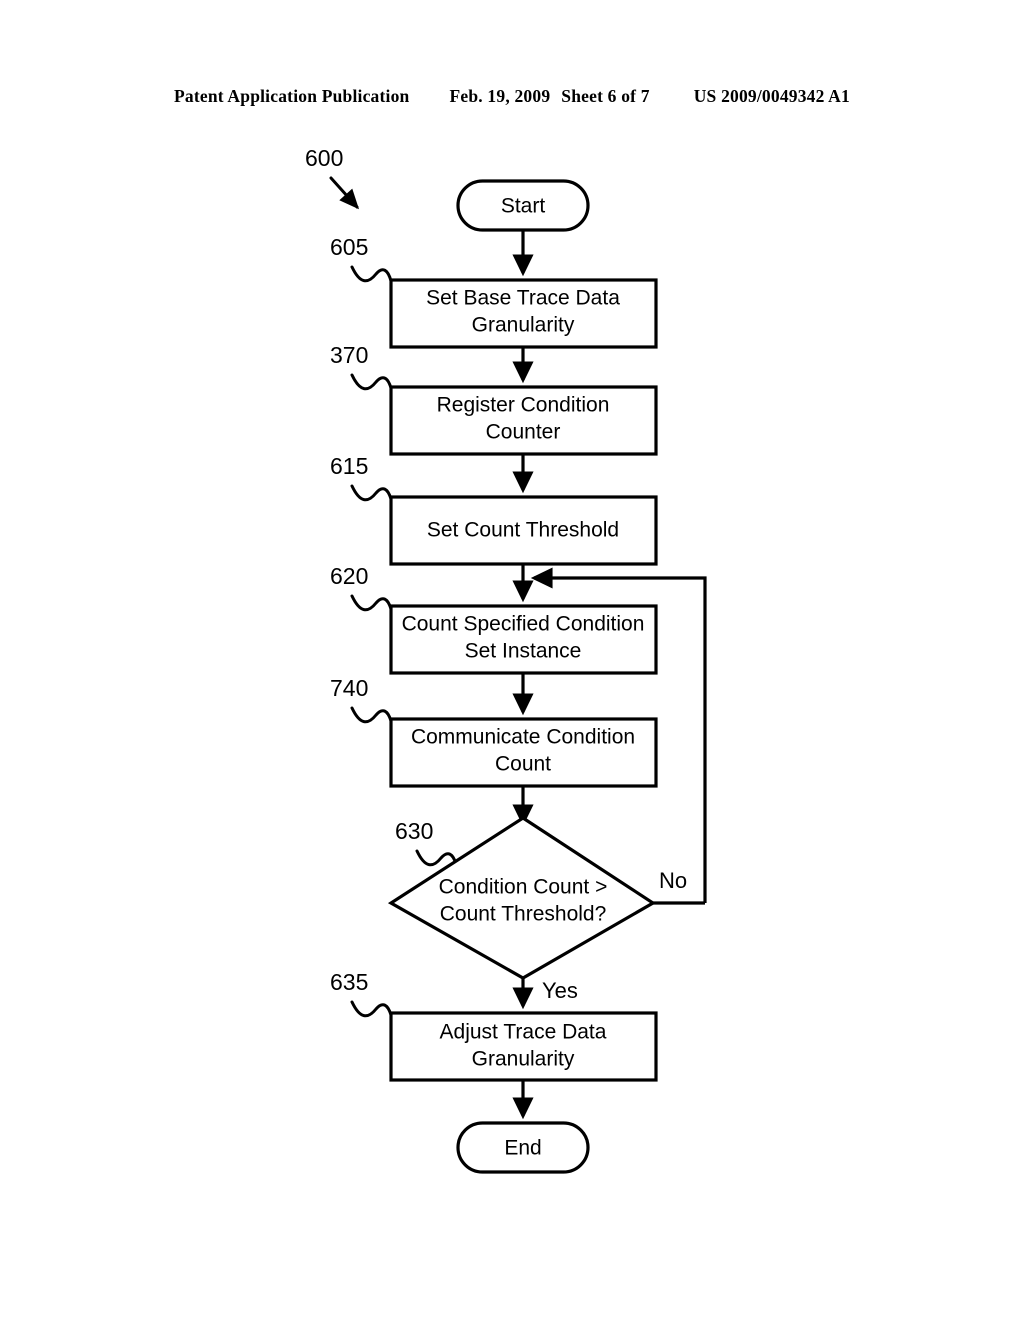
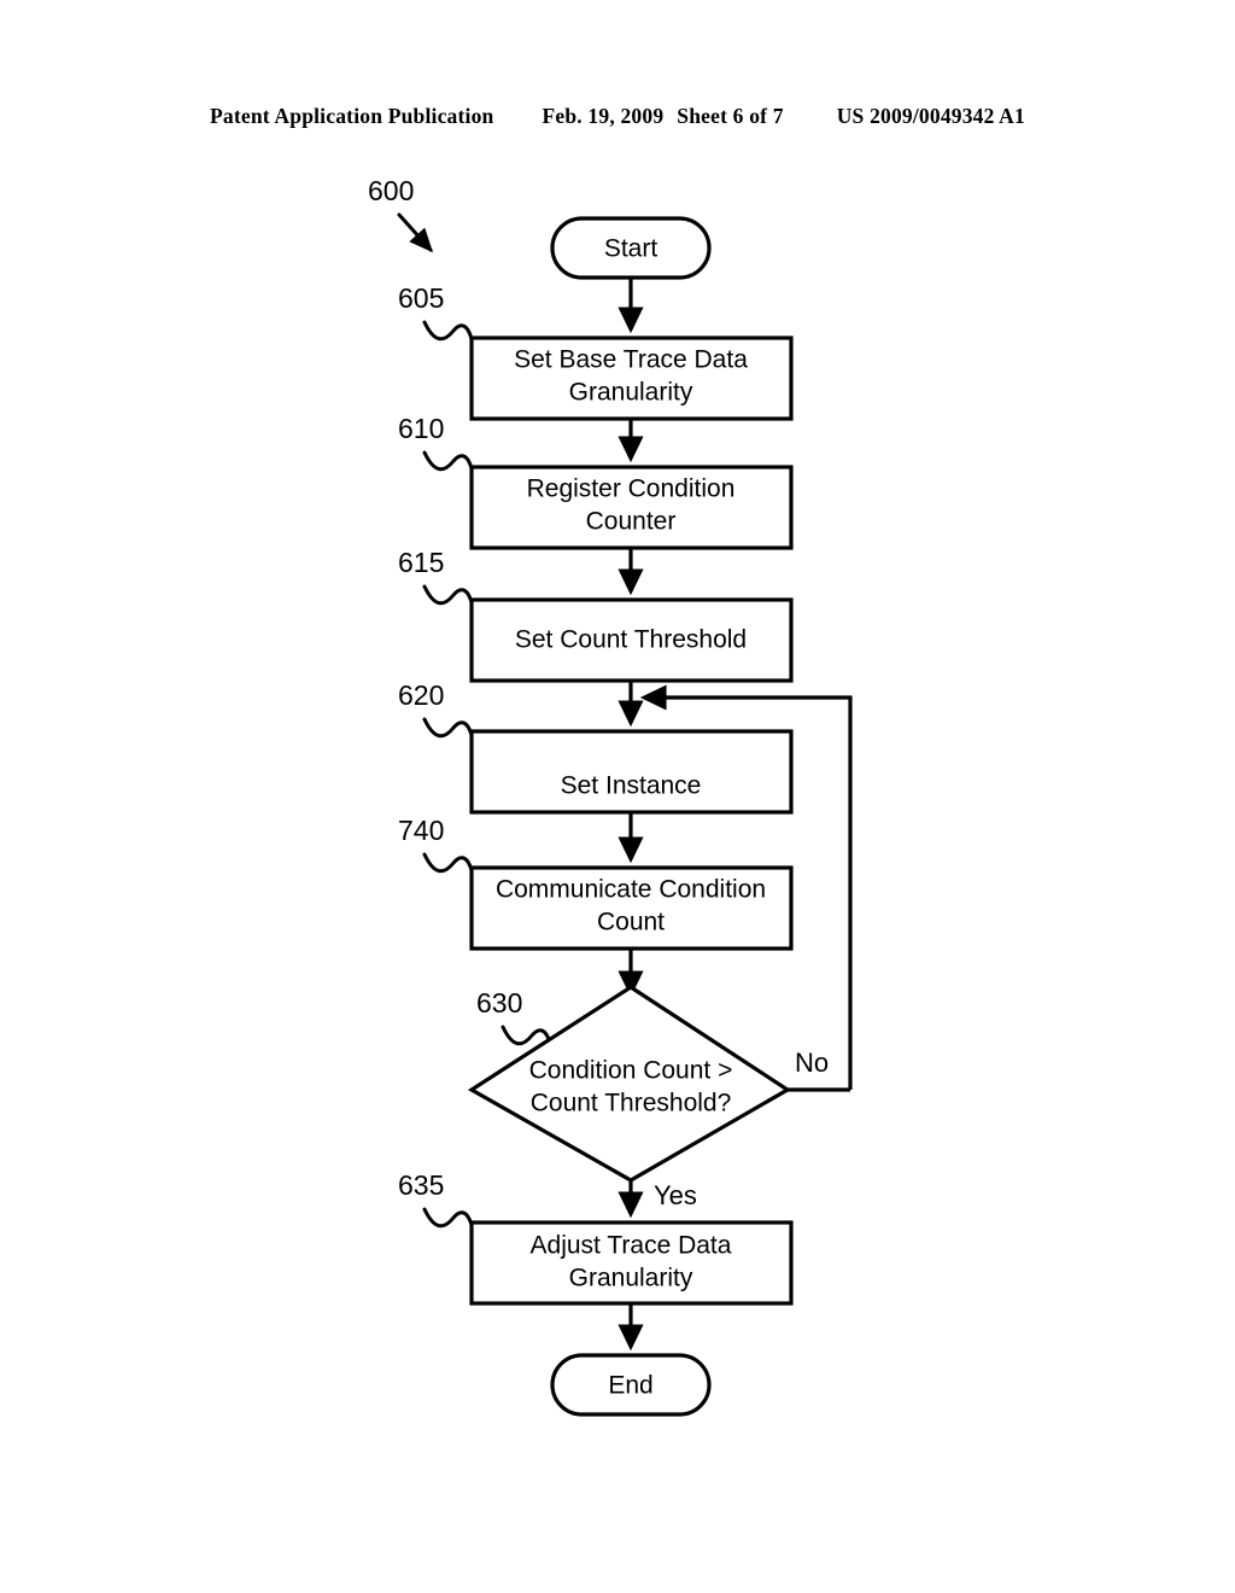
  Patent Application Publication
  Feb. 19, 2009
  Sheet 6 of 7
  US 2009/0049342 A1
  600
  Start
  605
  Set Base Trace Data
  Granularity
- 370
+ 610
  Register Condition
  Counter
  615
  Set Count Threshold
  620
- Count Specified Condition
  Set Instance
  740
  Communicate Condition
  Count
  630
  Condition Count >
  Count Threshold?
  No
  Yes
  635
  Adjust Trace Data
  Granularity
  End
